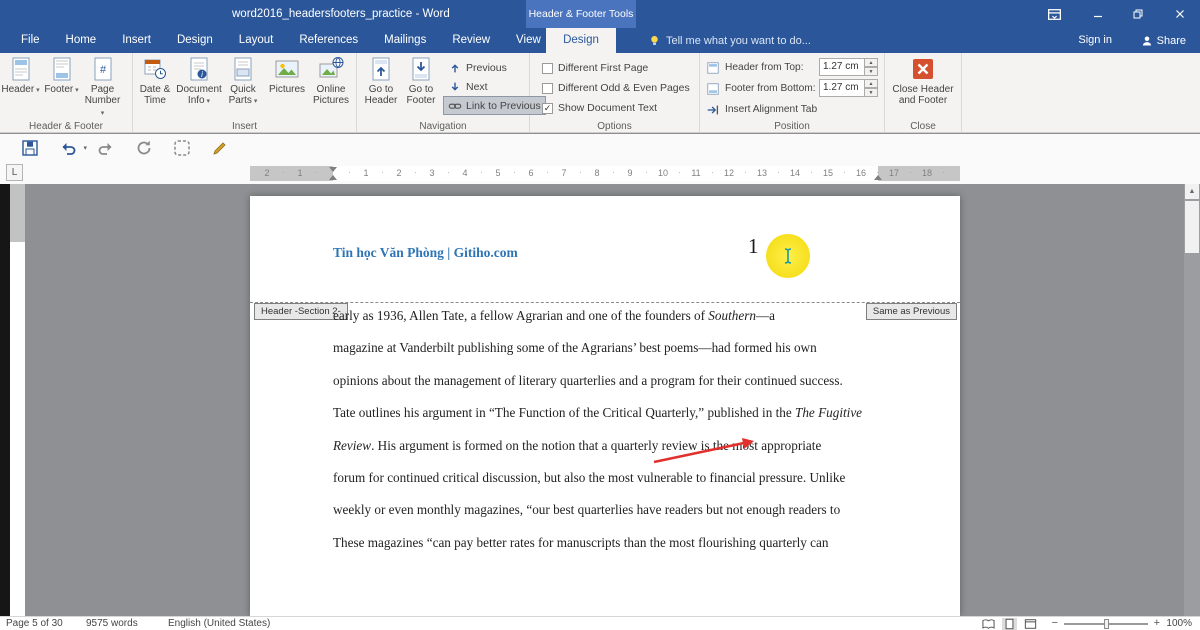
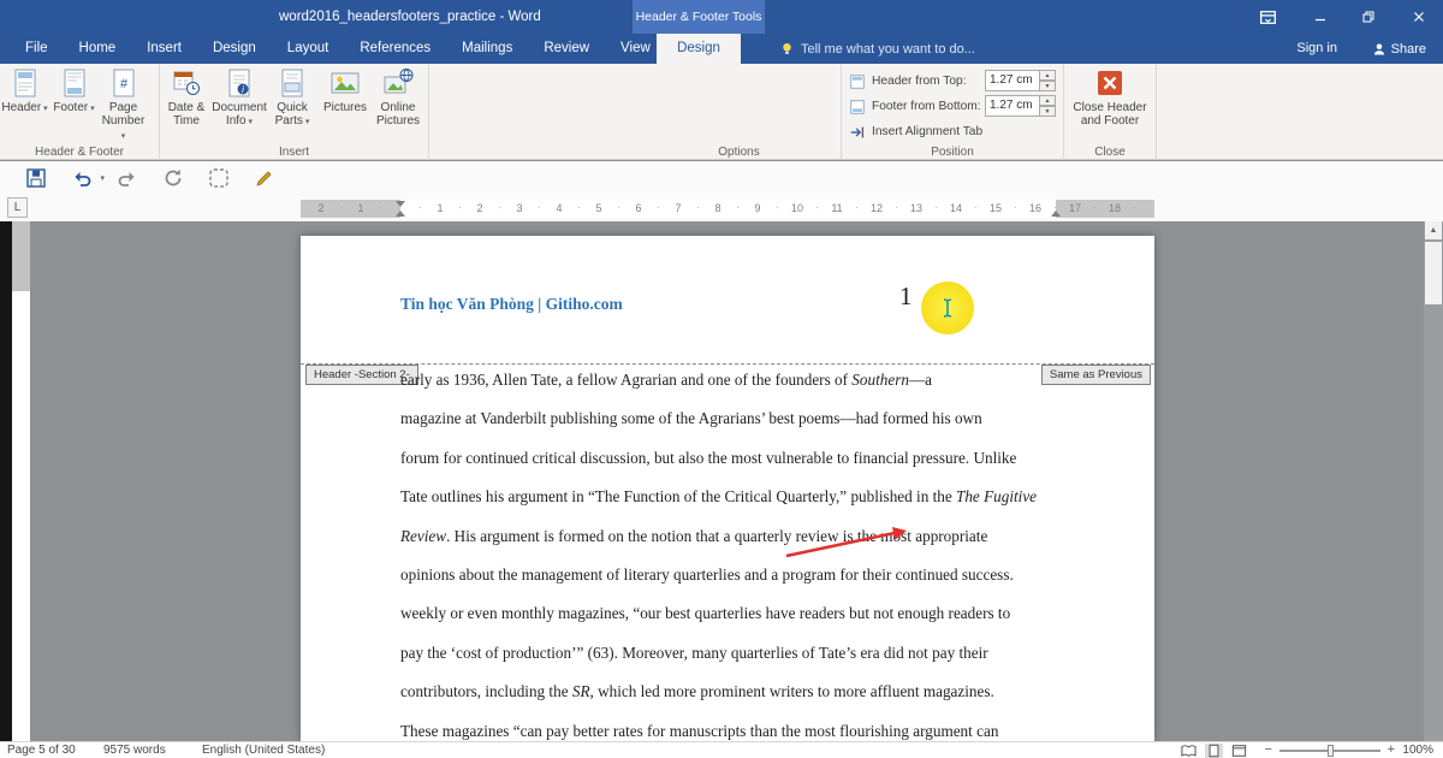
  word2016_headersfooters_practice - Word
  Header & Footer Tools
  File
  Home
  Insert
  Design
  Layout
  References
  Mailings
  Review
  View
  Design
  Tell me what you want to do...
  Sign in
  Share
  Header
  Footer
  #
  Page Number
  Header & Footer
  Date & Time
  i
  Document Info
  Quick Parts
  Pictures
  Online Pictures
  Insert
- Go to Header
- Go to Footer
- Previous
- Next
- Link to Previous
- Navigation
- Different First Page
- Different Odd & Even Pages
- ✓
- Show Document Text
  Options
  Header from Top:
  1.27 cm
  Footer from Bottom:
  1.27 cm
  Insert Alignment Tab
  Position
  Close Header and Footer
  Close
  L
  ·
  ·
  ·
  ·
  ·
  ·
  ·
  ·
  ·
  ·
  ·
  ·
  ·
  ·
  ·
  ·
  ·
  ·
  ·
  ·
  ·
  2
  1
  1
  2
  3
  4
  5
  6
  7
  8
  9
  10
  11
  12
  13
  14
  15
  16
  17
  18
  Tin học Văn Phòng | Gitiho.com
  1
  Header -Section 2-
  Same as Previous
  early as 1936, Allen Tate, a fellow Agrarian and one of the founders of Southern—a
  magazine at Vanderbilt publishing some of the Agrarians’ best poems—had formed his own
- opinions about the management of literary quarterlies and a program for their continued success.
+ forum for continued critical discussion, but also the most vulnerable to financial pressure. Unlike
  Tate outlines his argument in “The Function of the Critical Quarterly,” published in the The Fugitive
  Review. His argument is formed on the notion that a quarterly review is thest appropriate
- forum for continued critical discussion, but also the most vulnerable to financial pressure. Unlike
+ opinions about the management of literary quarterlies and a program for their continued success.
  weekly or even monthly magazines, “our best quarterlies have readers but not enough readers to
+ pay the ‘cost of production’” (63). Moreover, many quarterlies of Tate’s era did not pay their
+ contributors, including the SR, which led more prominent writers to more affluent magazines.
- These magazines “can pay better rates for manuscripts than the most flourishing quarterly can
+ These magazines “can pay better rates for manuscripts than the most flourishing argument can
  Page 5 of 30
  9575 words
  English (United States)
  −
  +
  100%
